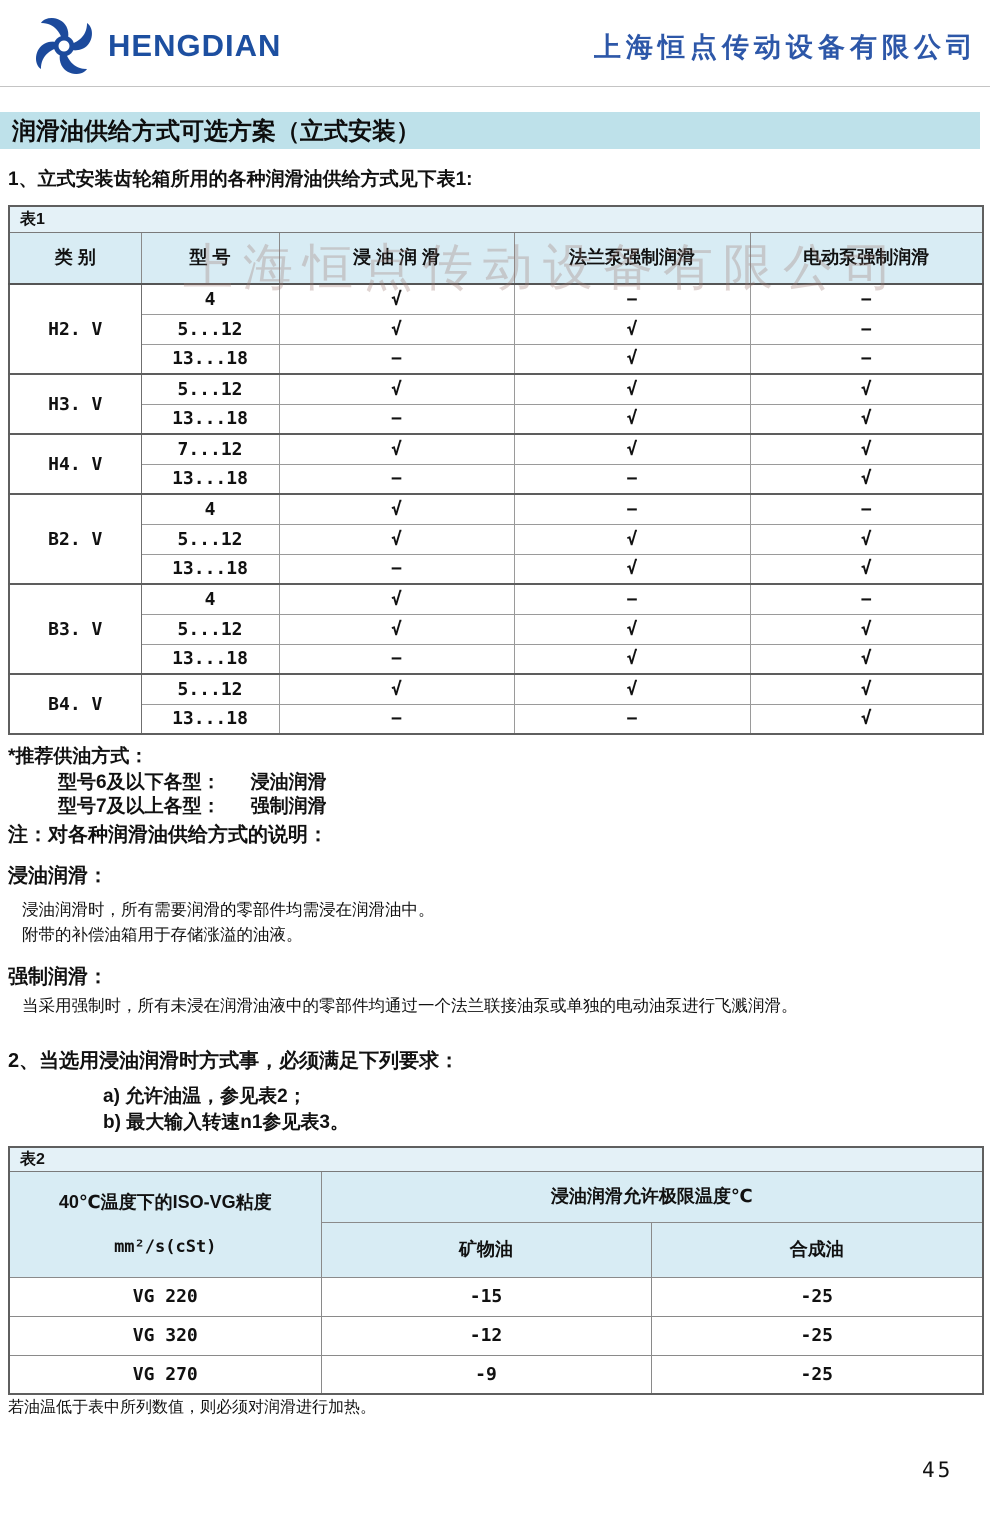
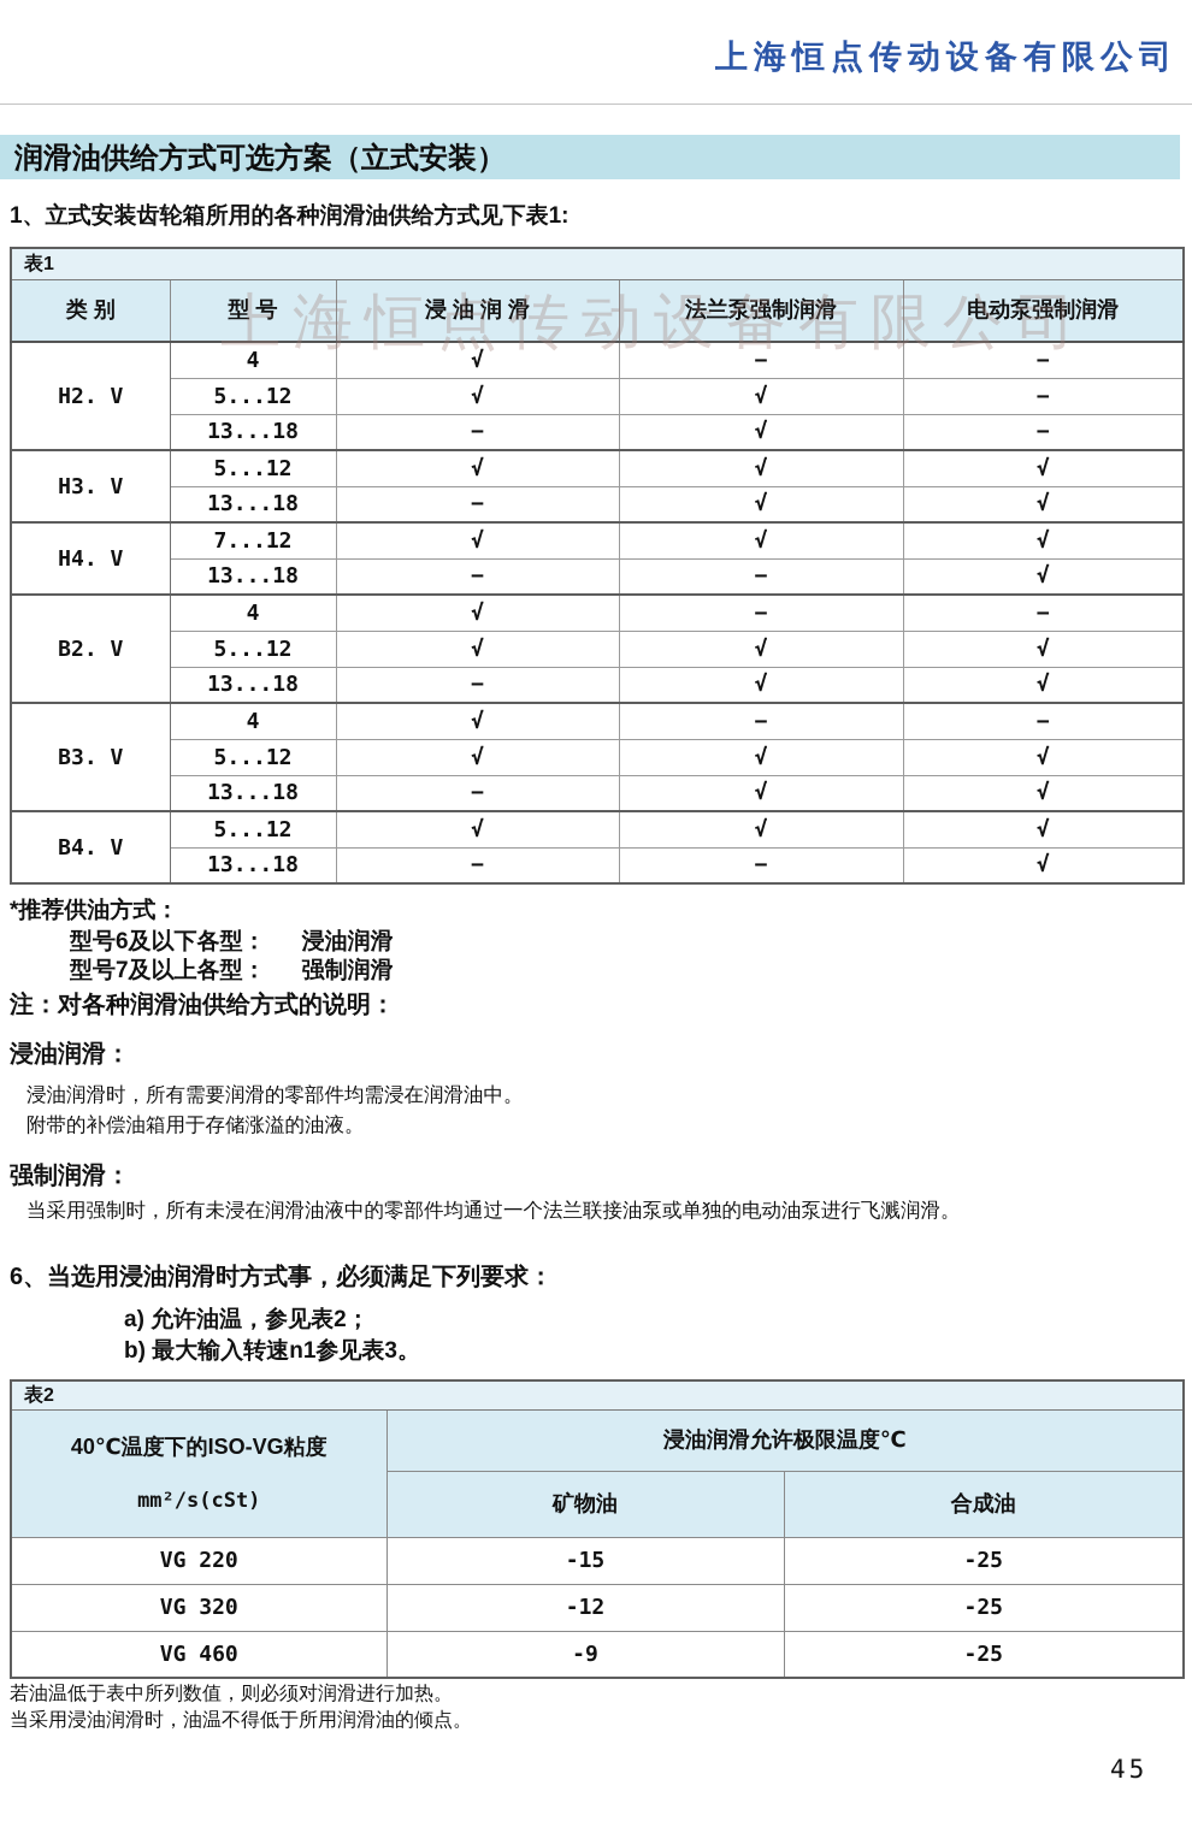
- HENGDIAN
  上海恒点传动设备有限公司
  润滑油供给方式可选方案（立式安装）
  1、立式安装齿轮箱所用的各种润滑油供给方式见下表1:
  上海恒点传动设备有限公司
  表1
  类 别	型 号	浸 油 润 滑	法兰泵强制润滑	电动泵强制润滑
  H2. V	4	√	−	−
  5...12	√	√	−
  13...18	−	√	−
  H3. V	5...12	√	√	√
  13...18	−	√	√
  H4. V	7...12	√	√	√
  13...18	−	−	√
  B2. V	4	√	−	−
  5...12	√	√	√
  13...18	−	√	√
  B3. V	4	√	−	−
  5...12	√	√	√
  13...18	−	√	√
  B4. V	5...12	√	√	√
  13...18	−	−	√
  *推荐供油方式：
  型号6及以下各型： 浸油润滑
  型号7及以上各型： 强制润滑
  注：对各种润滑油供给方式的说明：
  浸油润滑：
  浸油润滑时，所有需要润滑的零部件均需浸在润滑油中。
  附带的补偿油箱用于存储涨溢的油液。
  强制润滑：
  当采用强制时，所有未浸在润滑油液中的零部件均通过一个法兰联接油泵或单独的电动油泵进行飞溅润滑。
- 2、当选用浸油润滑时方式事，必须满足下列要求：
+ 6、当选用浸油润滑时方式事，必须满足下列要求：
  a) 允许油温，参见表2；
  b) 最大输入转速n1参见表3。
  表2
  40℃温度下的ISO-VG粘度 mm²/s(cSt)	浸油润滑允许极限温度℃
  矿物油	合成油
  VG 220	-15	-25
  VG 320	-12	-25
- VG 270	-9	-25
+ VG 460	-9	-25
  若油温低于表中所列数值，则必须对润滑进行加热。
+ 当采用浸油润滑时，油温不得低于所用润滑油的倾点。
  45
